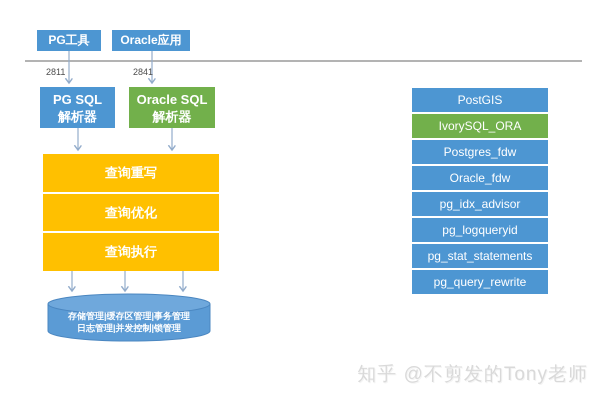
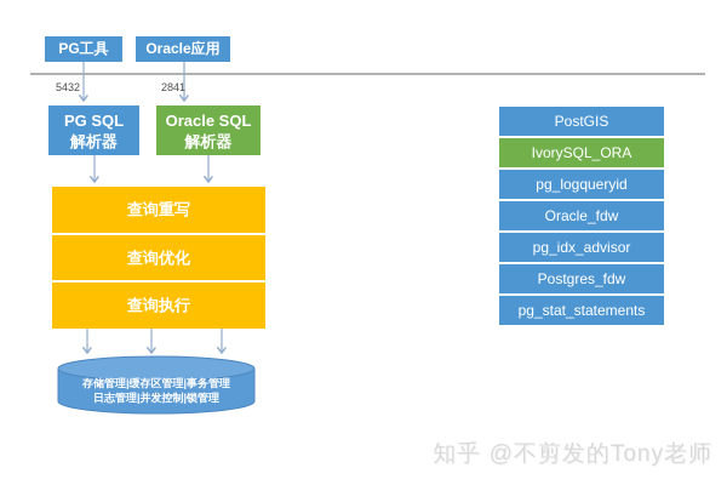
  PG工具
  Oracle应用
- 2811
+ 5432
  2841
  PG SQL
  解析器
  Oracle SQL
  解析器
  查询重写
  查询优化
  查询执行
  存储管理|缓存区管理|事务管理
  日志管理|并发控制|锁管理
  PostGIS
  IvorySQL_ORA
- Postgres_fdw
+ pg_logqueryid
  Oracle_fdw
  pg_idx_advisor
- pg_logqueryid
+ Postgres_fdw
  pg_stat_statements
- pg_query_rewrite
  知乎 @不剪发的Tony老师
